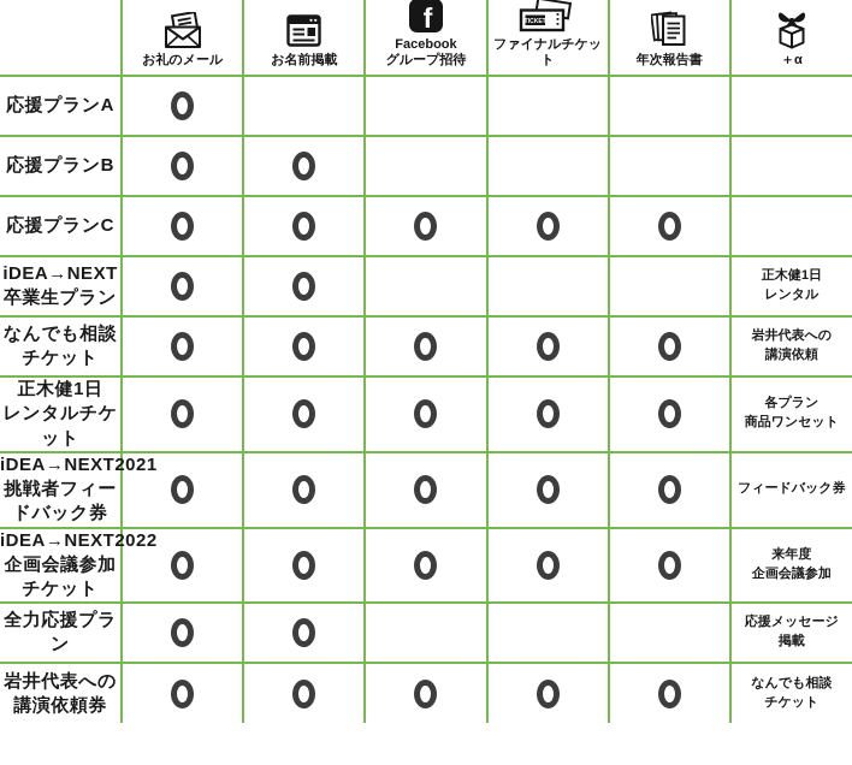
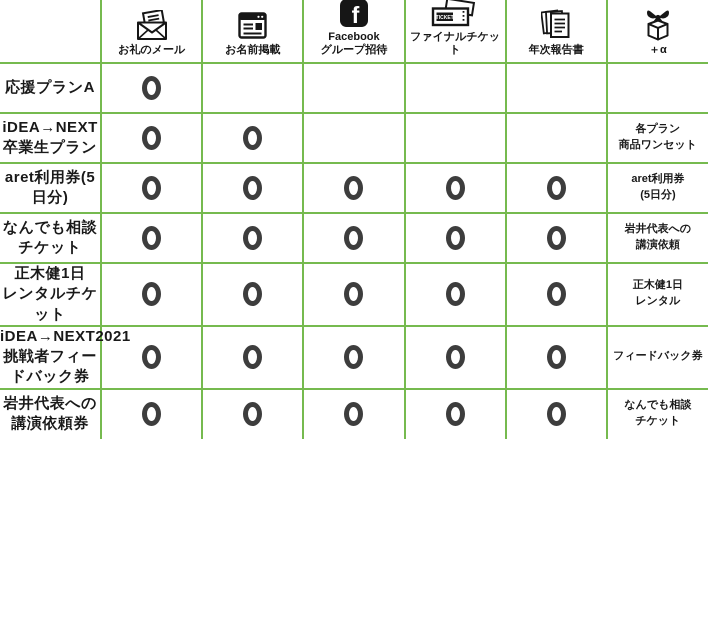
  	お礼のメール	お名前掲載	f Facebook グループ招待	ファイナルチケット	年次報告書	＋α
  応援プランA
- 応援プランB
- 応援プランC
- iDEA→NEXT 卒業生プラン						正木健1日 レンタル
+ iDEA→NEXT 卒業生プラン						各プラン 商品ワンセット
+ aret利用券(5日分)						aret利用券 (5日分)
  なんでも相談チケット						岩井代表への 講演依頼
- 正木健1日 レンタルチケット						各プラン 商品ワンセット
+ 正木健1日 レンタルチケット						正木健1日 レンタル
  iDEA→NEXT2021 挑戦者フィードバック券						フィードバック券
- iDEA→NEXT2022 企画会議参加チケット						来年度 企画会議参加
- 全力応援プラン						応援メッセージ 掲載
  岩井代表への 講演依頼券						なんでも相談 チケット
